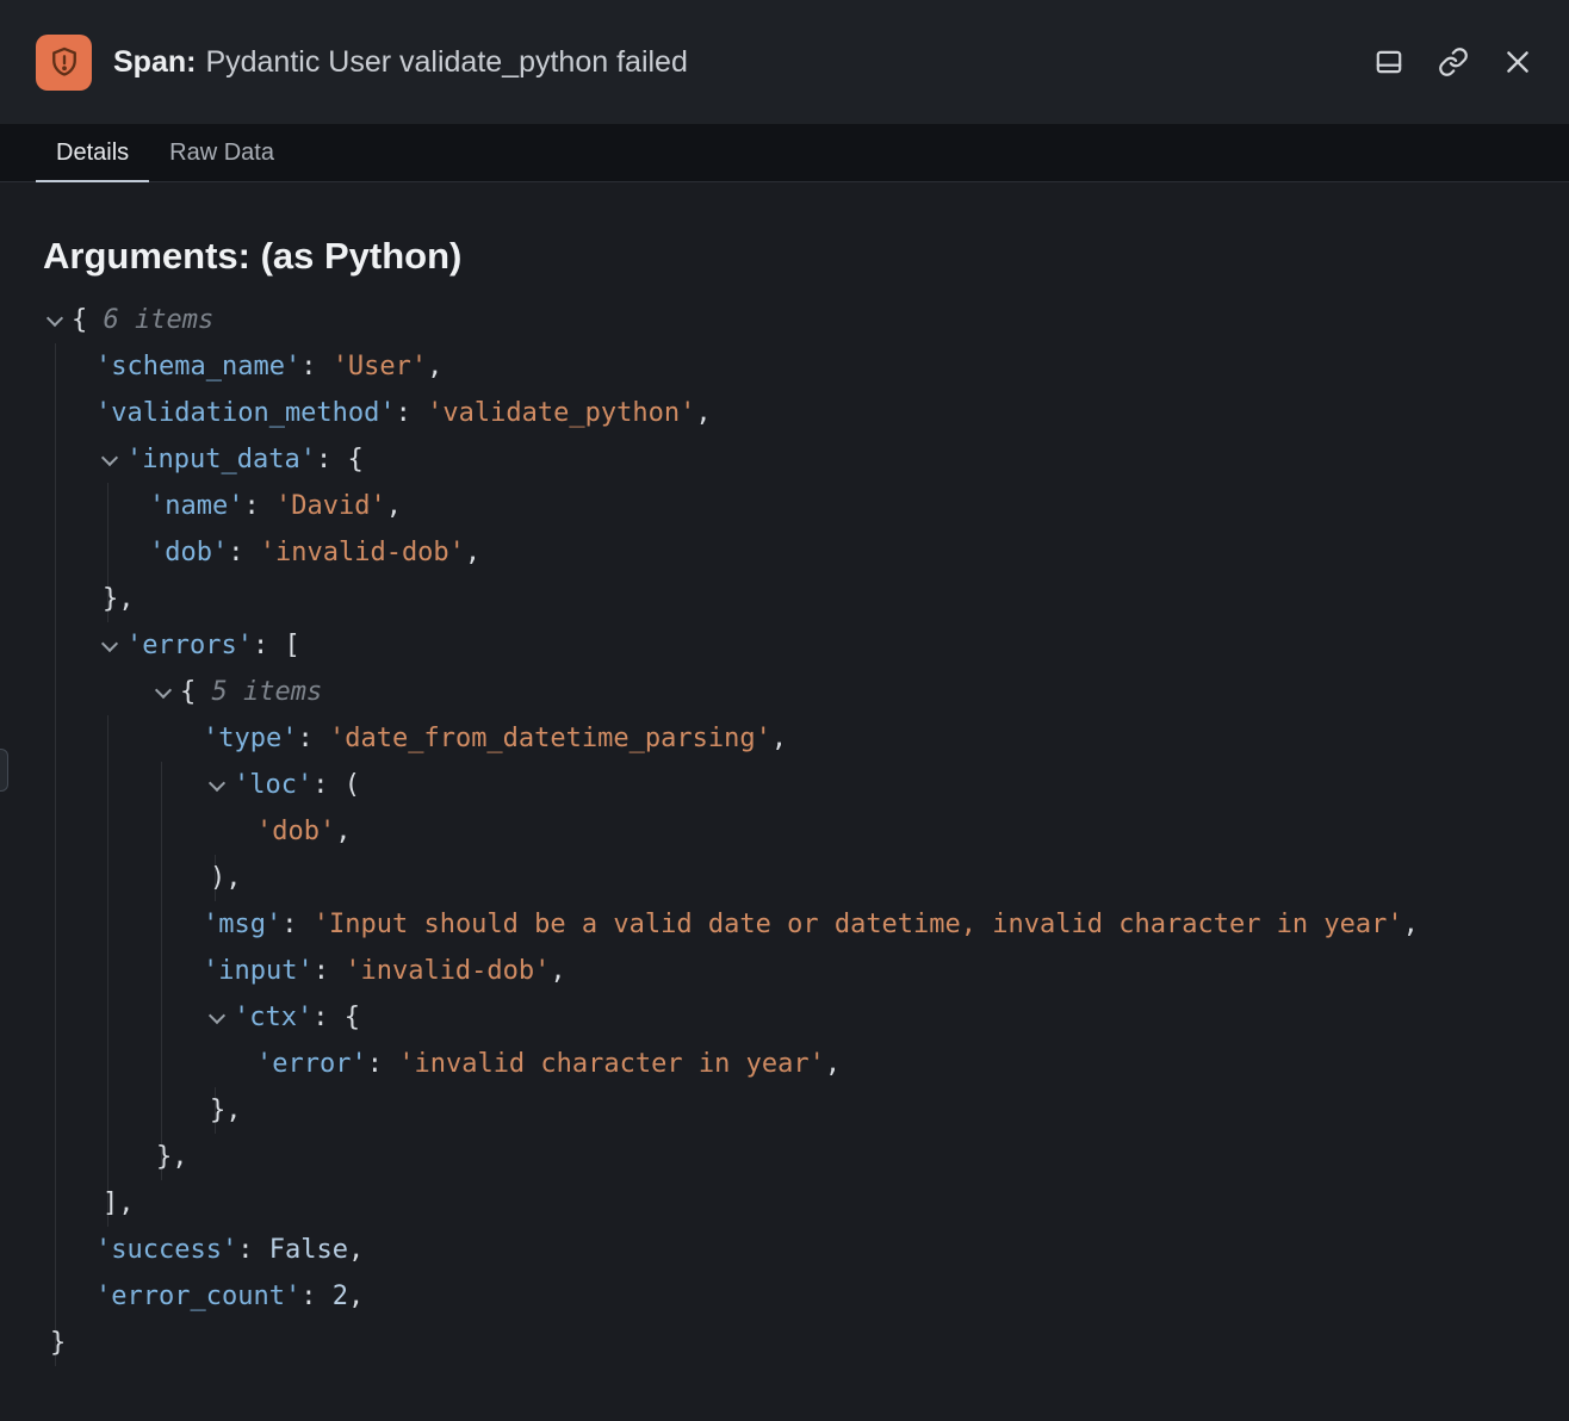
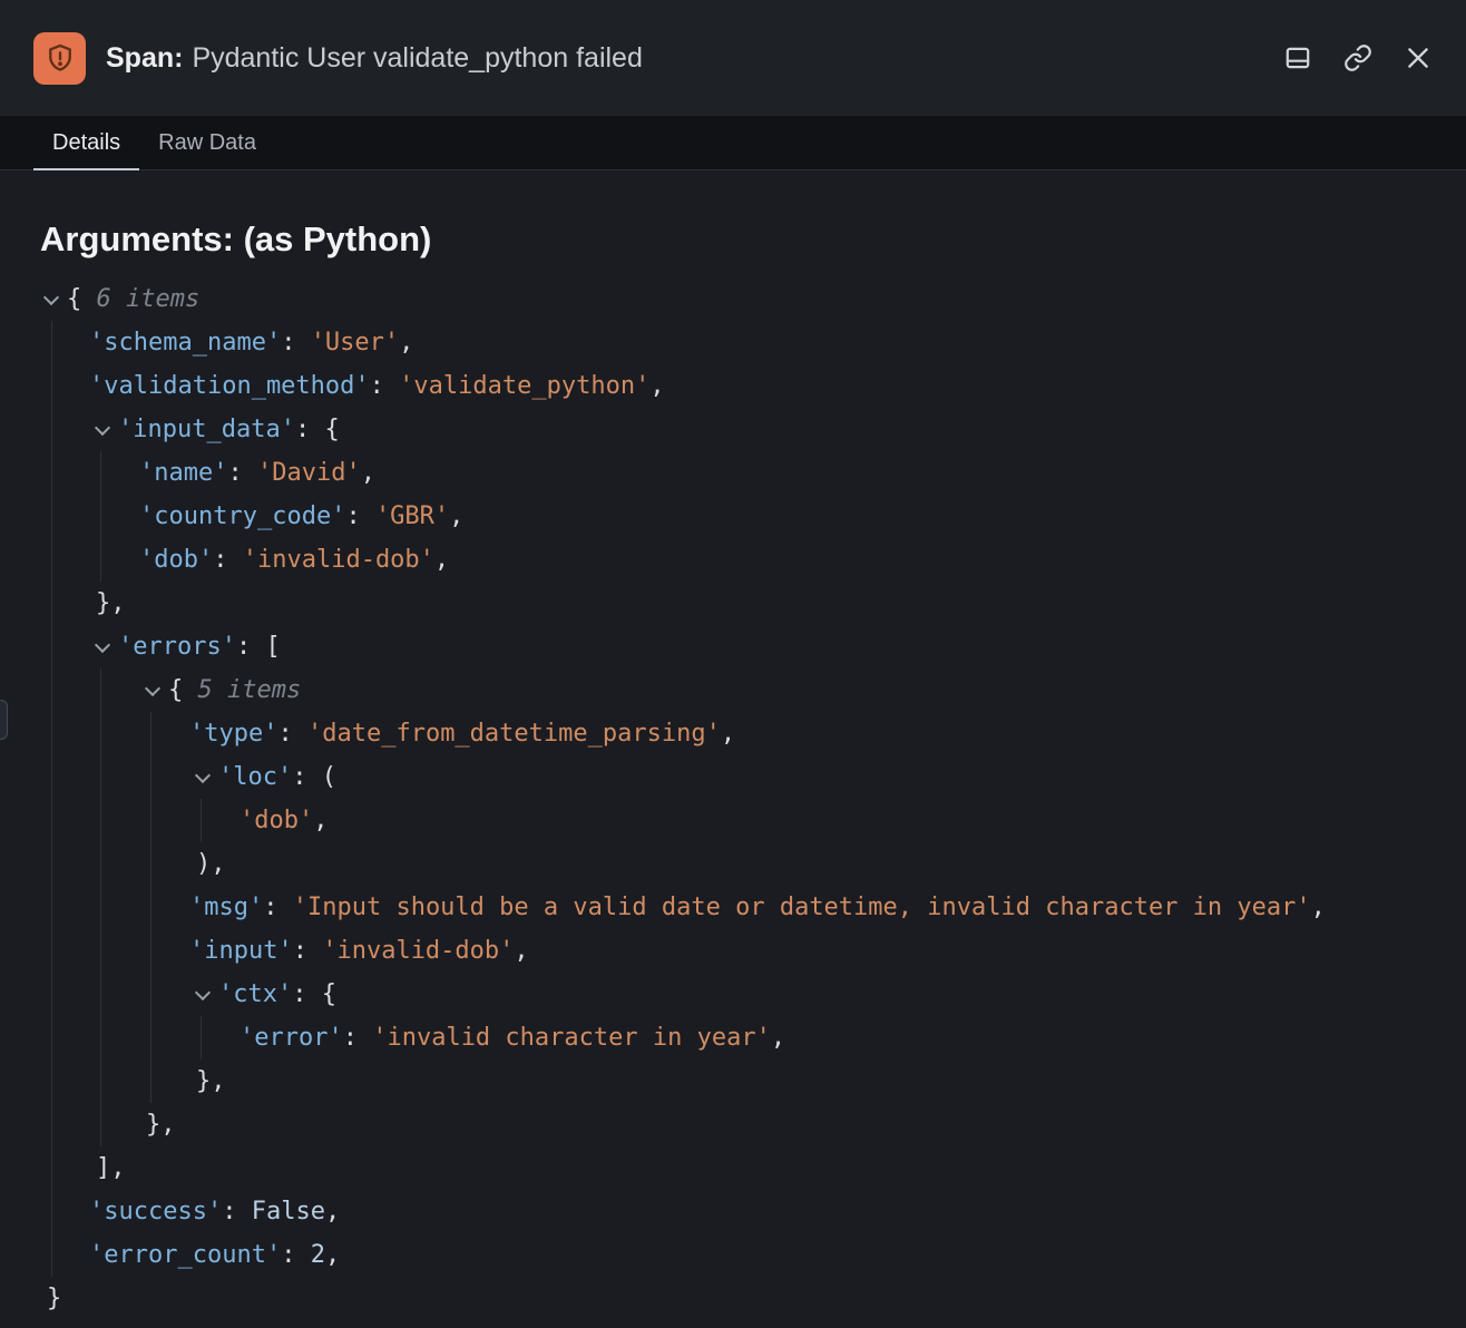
  Span: Pydantic User validate_python failed
  Details
  Raw Data
  Arguments: (as Python)
  { 6 items
  'schema_name': 'User',
  'validation_method': 'validate_python',
  'input_data': {
  'name': 'David',
+ 'country_code': 'GBR',
  'dob': 'invalid-dob',
  },
  'errors': [
  { 5 items
  'type': 'date_from_datetime_parsing',
  'loc': (
  'dob',
  ),
  'msg': 'Input should be a valid date or datetime, invalid character in year',
  'input': 'invalid-dob',
  'ctx': {
  'error': 'invalid character in year',
  },
  },
  ],
  'success': False,
  'error_count': 2,
  }
